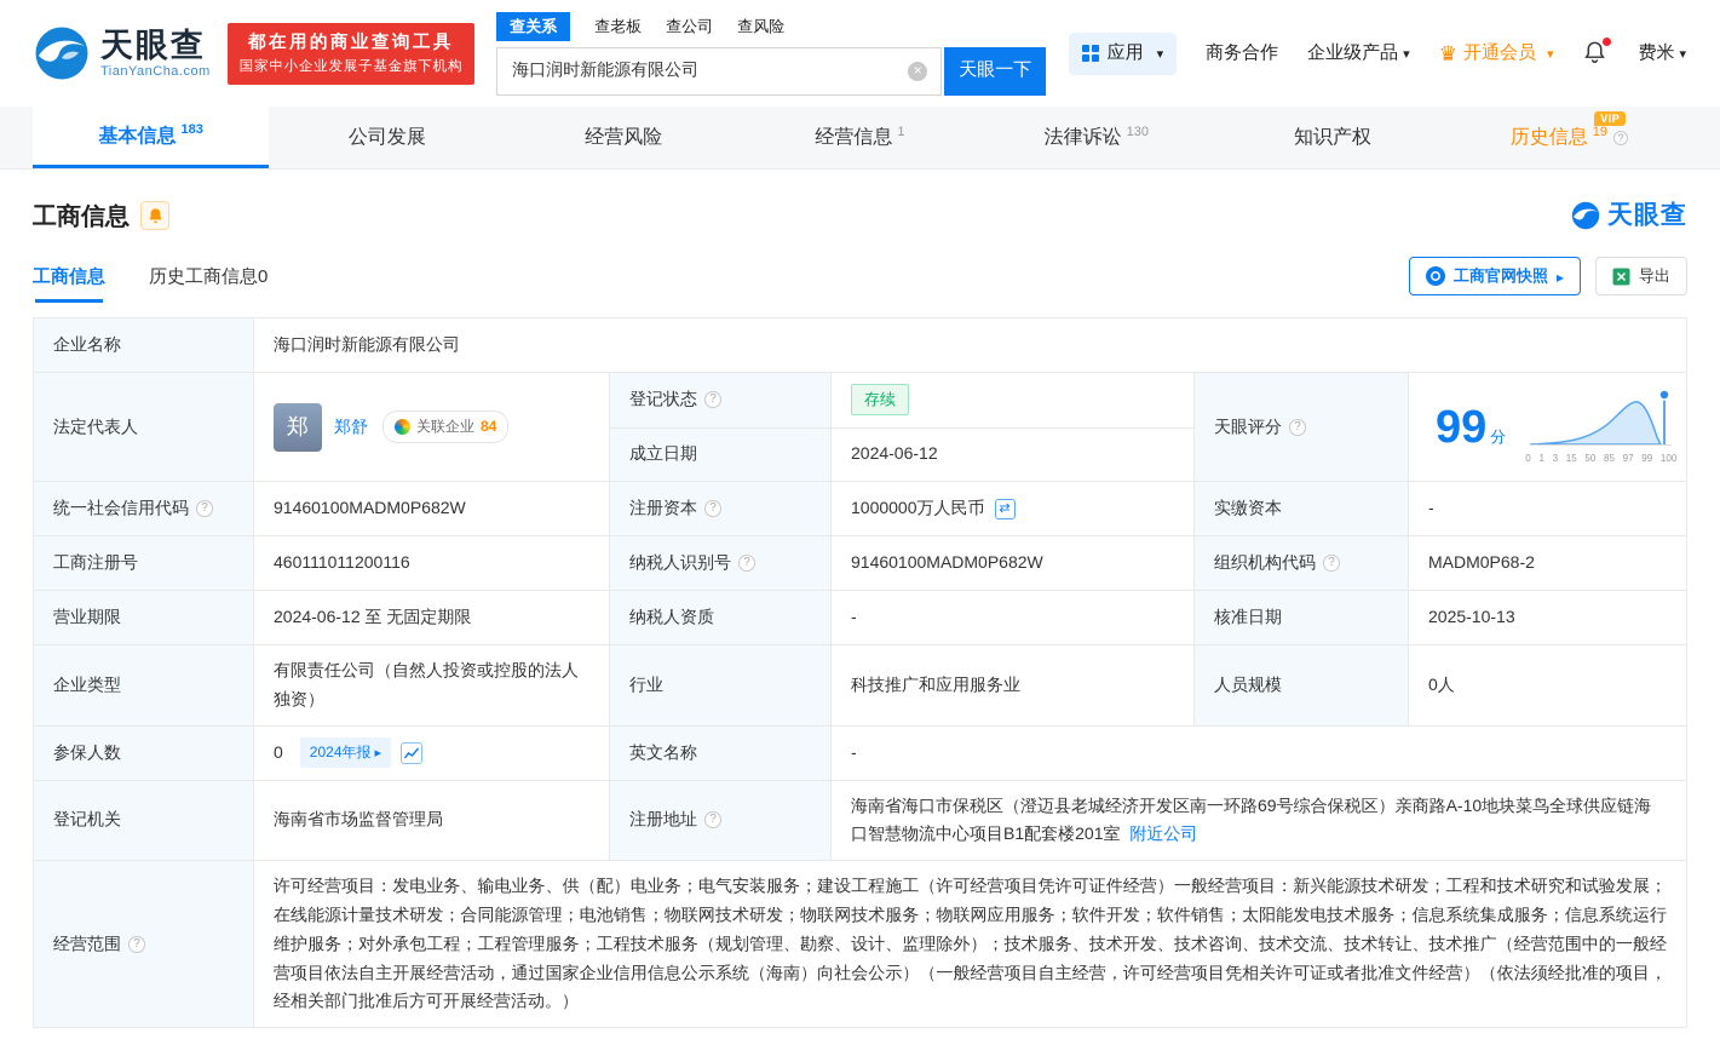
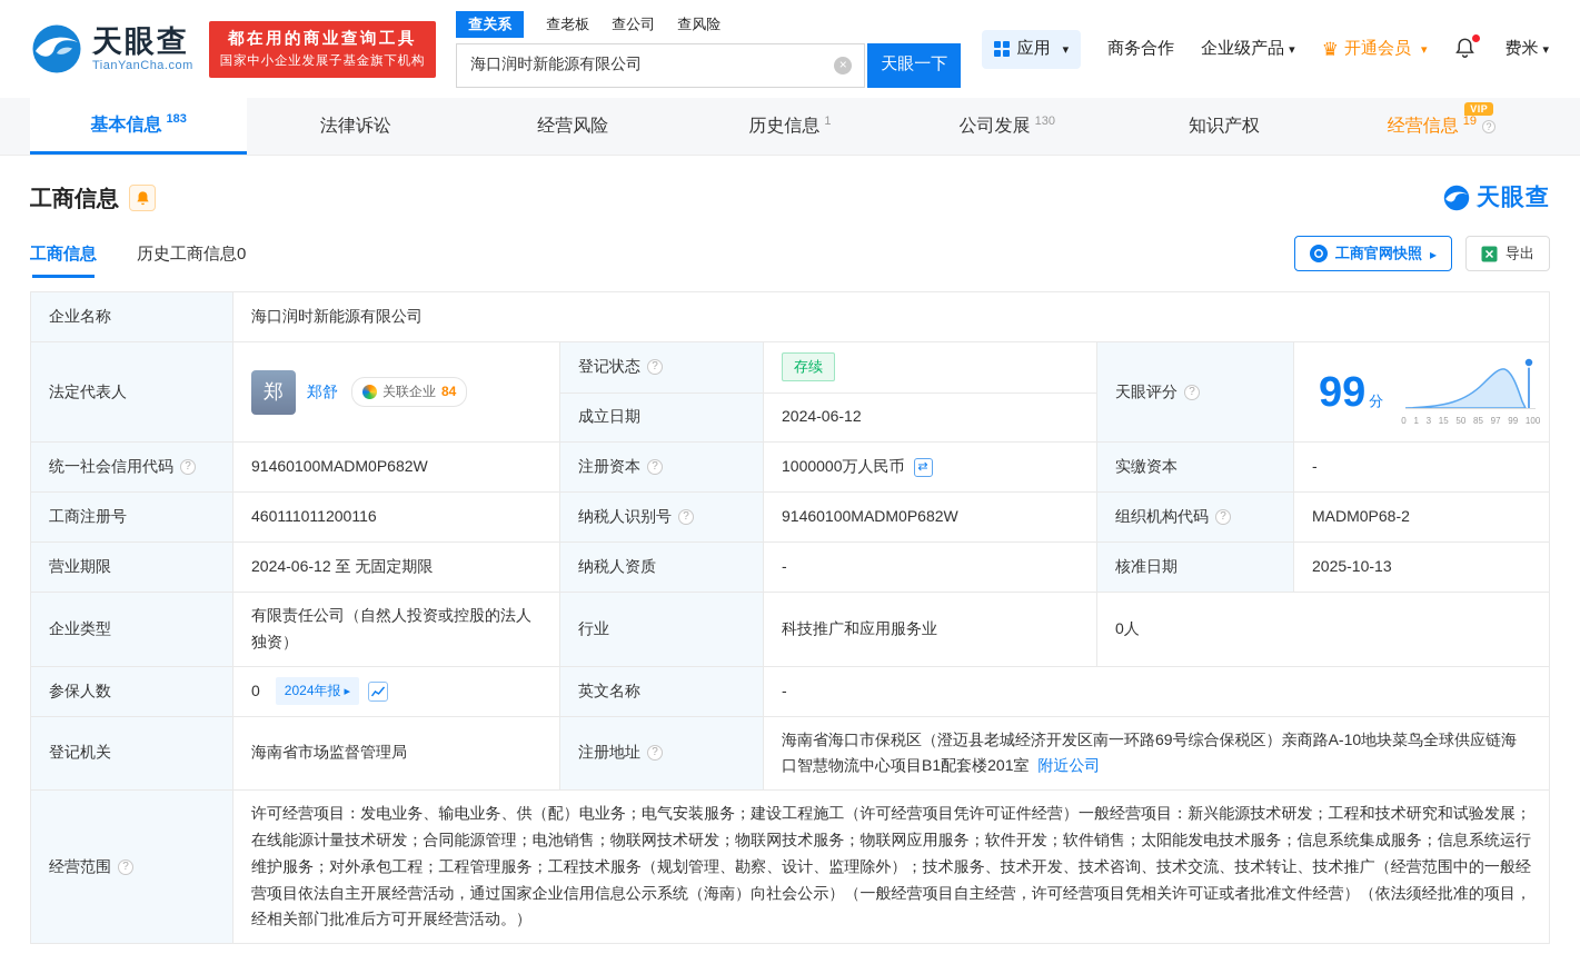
  天眼查
  TianYanCha.com
  都在用的商业查询工具
  国家中小企业发展子基金旗下机构
  查关系
  查老板
  查公司
  查风险
  海口润时新能源有限公司
  ×
  天眼一下
  应用
  商务合作
  企业级产品
  ♛
  开通会员
  费米
  基本信息
  183
- 公司发展
+ 法律诉讼
  经营风险
- 经营信息
+ 历史信息
  1
- 法律诉讼
+ 公司发展
  130
  知识产权
- 历史信息
+ 经营信息
  19
  VIP
  工商信息
  天眼查
  工商信息
  历史工商信息0
  工商官网快照
  导出
  企业名称
  海口润时新能源有限公司
  法定代表人
  郑
  郑舒
  关联企业
  84
  登记状态
  存续
  成立日期
  2024-06-12
  天眼评分
  99
  分
  0
  1
  3
  15
  50
  85
  97
  99
  100
  统一社会信用代码
  91460100MADM0P682W
  注册资本
  1000000万人民币
  ⇄
  实缴资本
  -
  工商注册号
  460111011200116
  纳税人识别号
  91460100MADM0P682W
  组织机构代码
  MADM0P68-2
  营业期限
  2024-06-12 至 无固定期限
  纳税人资质
  -
  核准日期
  2025-10-13
  企业类型
  有限责任公司（自然人投资或控股的法人独资）
  行业
  科技推广和应用服务业
- 人员规模
  0人
  参保人数
  0
  2024年报
  英文名称
  -
  登记机关
  海南省市场监督管理局
  注册地址
  海南省海口市保税区（澄迈县老城经济开发区南一环路69号综合保税区）亲商路A-10地块菜鸟全球供应链海口智慧物流中心项目B1配套楼201室 附近公司
  经营范围
  许可经营项目：发电业务、输电业务、供（配）电业务；电气安装服务；建设工程施工（许可经营项目凭许可证件经营）一般经营项目：新兴能源技术研发；工程和技术研究和试验发展；在线能源计量技术研发；合同能源管理；电池销售；物联网技术研发；物联网技术服务；物联网应用服务；软件开发；软件销售；太阳能发电技术服务；信息系统集成服务；信息系统运行维护服务；对外承包工程；工程管理服务；工程技术服务（规划管理、勘察、设计、监理除外）；技术服务、技术开发、技术咨询、技术交流、技术转让、技术推广（经营范围中的一般经营项目依法自主开展经营活动，通过国家企业信用信息公示系统（海南）向社会公示）（一般经营项目自主经营，许可经营项目凭相关许可证或者批准文件经营）（依法须经批准的项目，经相关部门批准后方可开展经营活动。）
